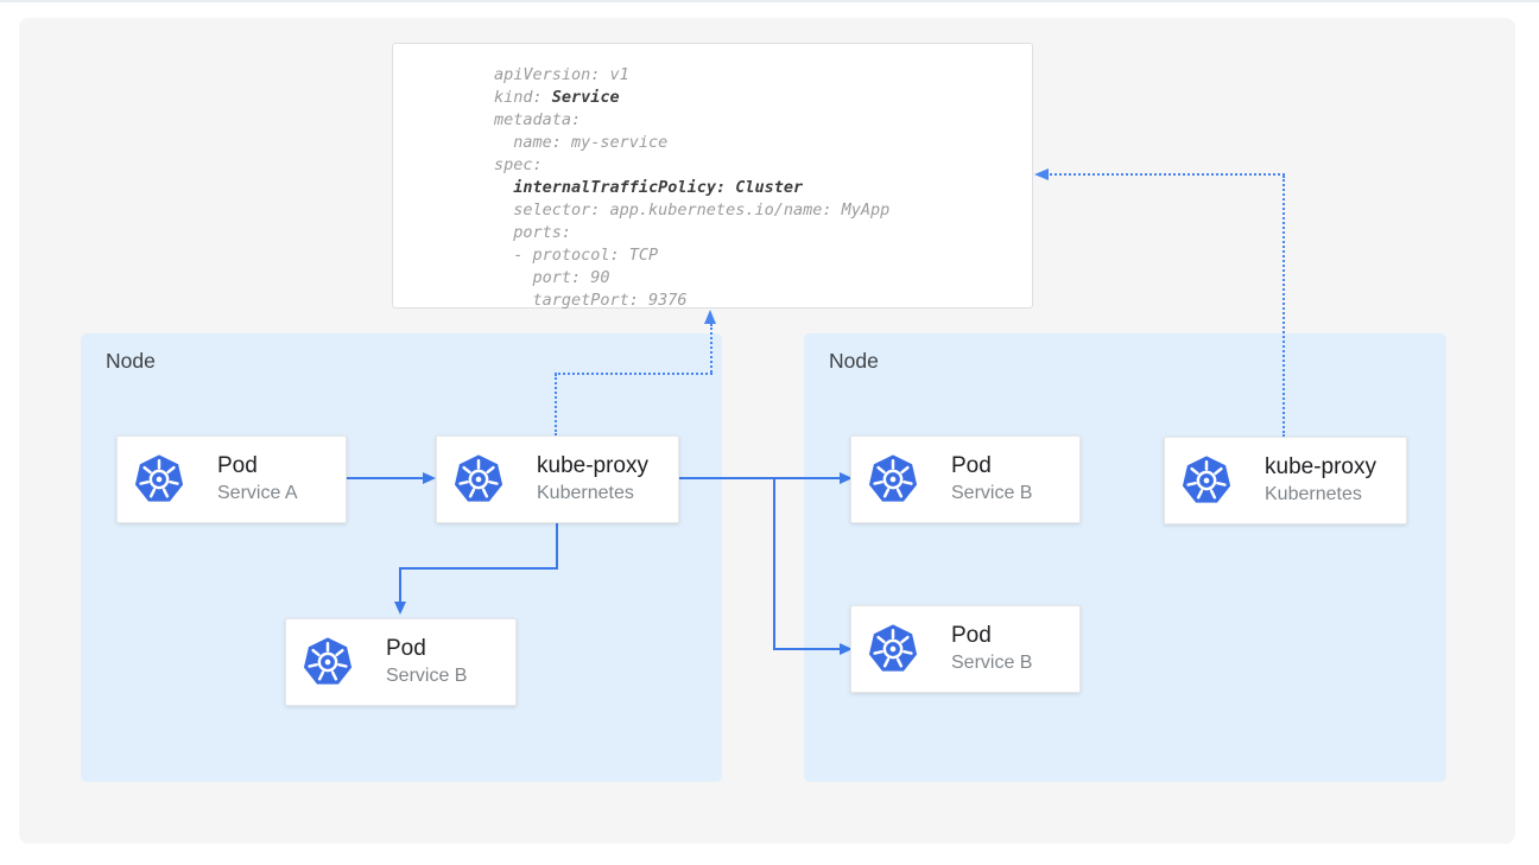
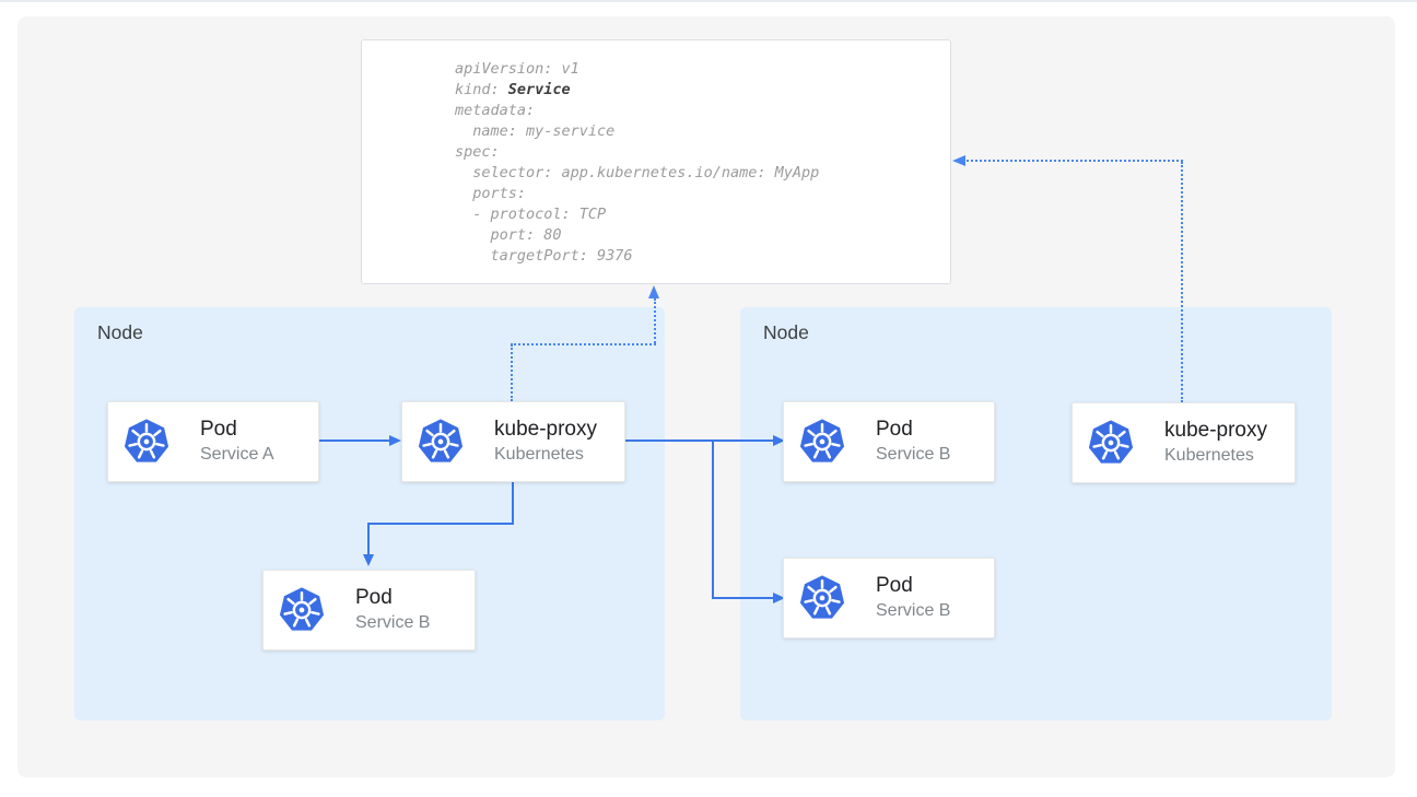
  apiVersion: v1
  kind: Service
  metadata:
  name: my-service
  spec:
- internalTrafficPolicy: Cluster
  selector: app.kubernetes.io/name: MyApp
  ports:
  - protocol: TCP
- port: 90
+ port: 80
  targetPort: 9376
  Node
  Pod
  Service A
  kube-proxy
  Kubernetes
  Pod
  Service B
  Node
  Pod
  Service B
  Pod
  Service B
  kube-proxy
  Kubernetes
